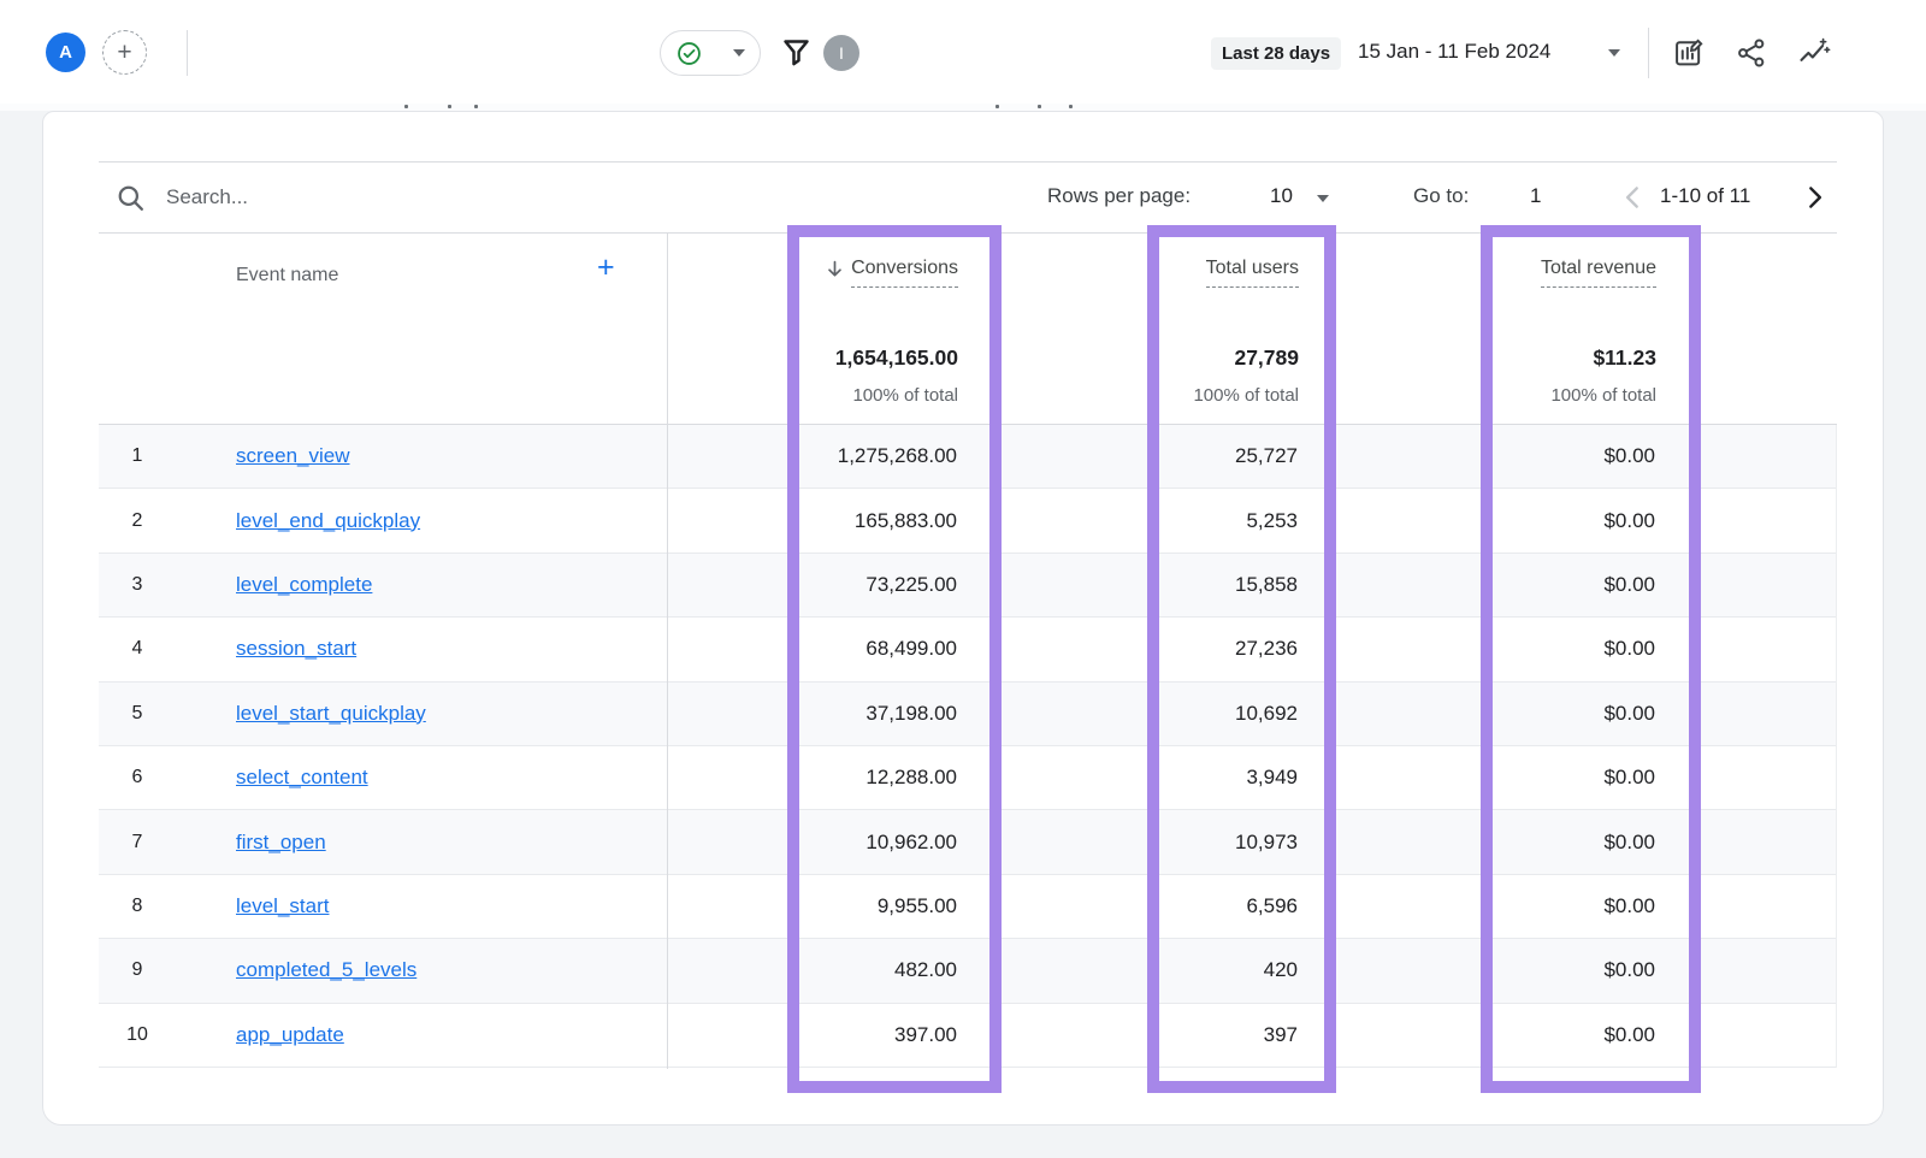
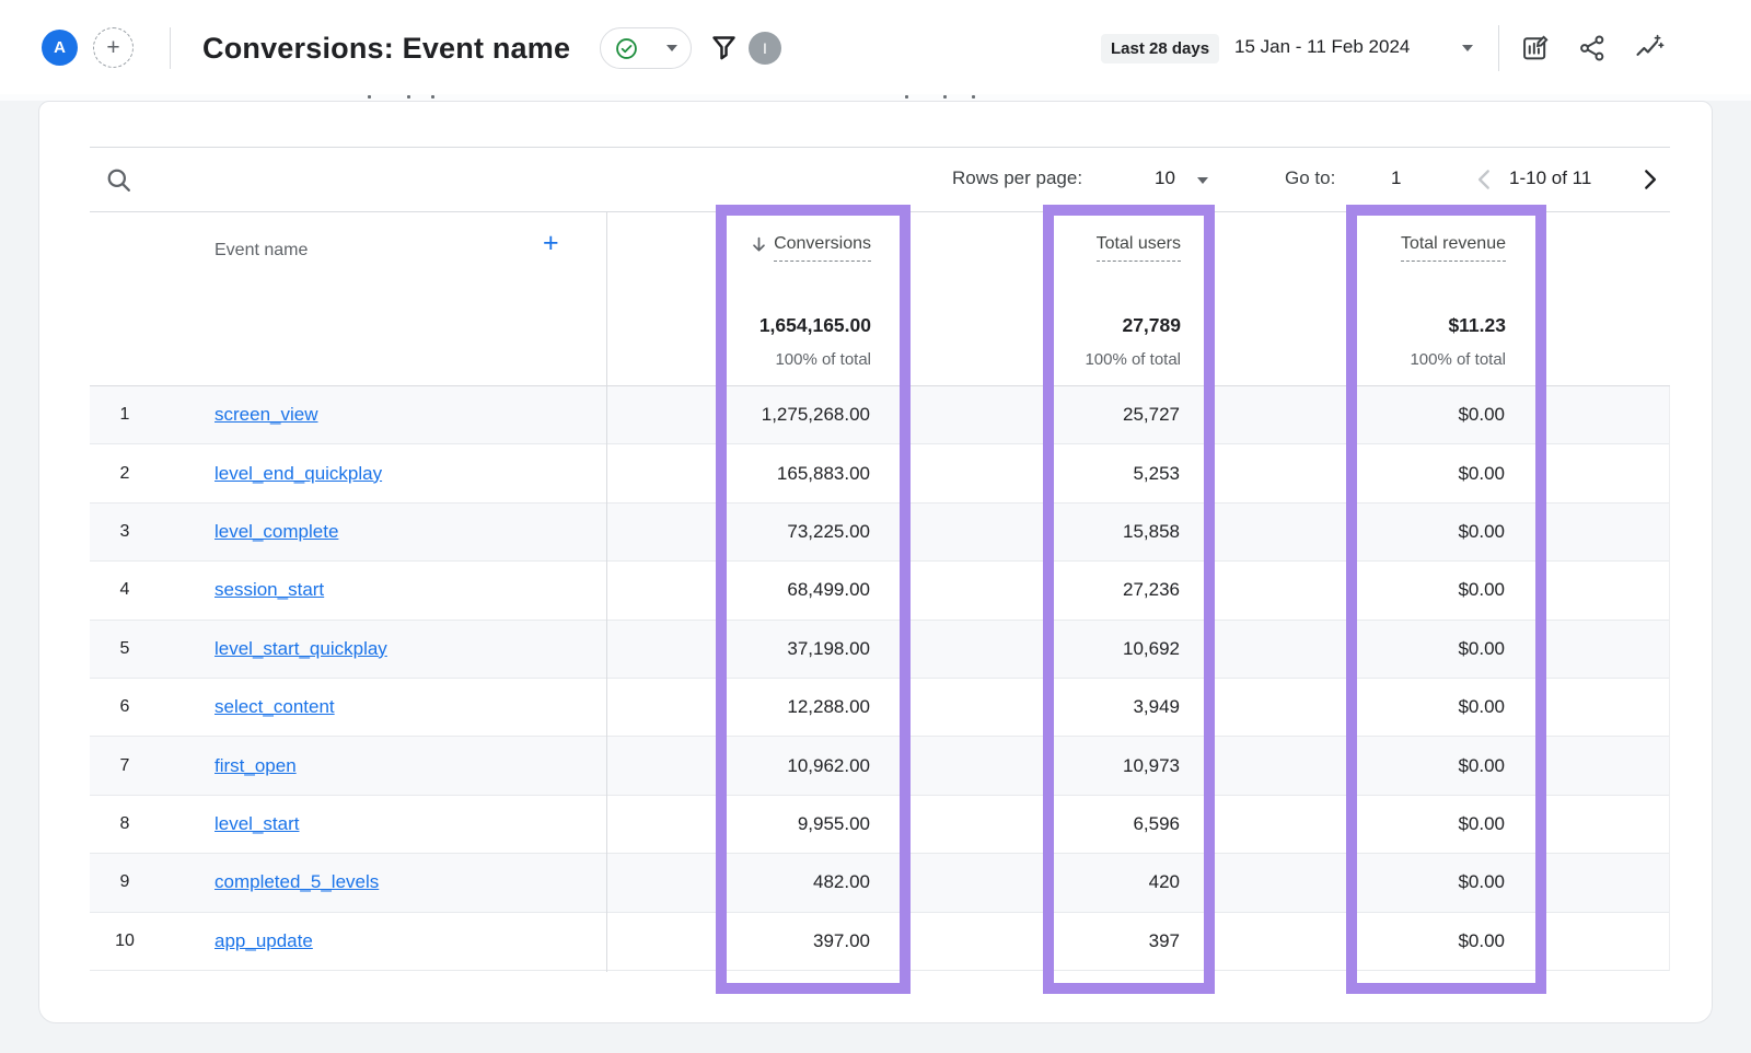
  A
  +
+ Conversions: Event name
  I
  Last 28 days
  15 Jan - 11 Feb 2024
- Search...
  Rows per page:
  10
  Go to:
  1
  1-10 of 11
  Event name
  +
  Conversions
  Total users
  Total revenue
  1,654,165.00
  27,789
  $11.23
  100% of total
  100% of total
  100% of total
  1
  screen_view
  1,275,268.00
  25,727
  $0.00
  2
  level_end_quickplay
  165,883.00
  5,253
  $0.00
  3
  level_complete
  73,225.00
  15,858
  $0.00
  4
  session_start
  68,499.00
  27,236
  $0.00
  5
  level_start_quickplay
  37,198.00
  10,692
  $0.00
  6
  select_content
  12,288.00
  3,949
  $0.00
  7
  first_open
  10,962.00
  10,973
  $0.00
  8
  level_start
  9,955.00
  6,596
  $0.00
  9
  completed_5_levels
  482.00
  420
  $0.00
  10
  app_update
  397.00
  397
  $0.00
